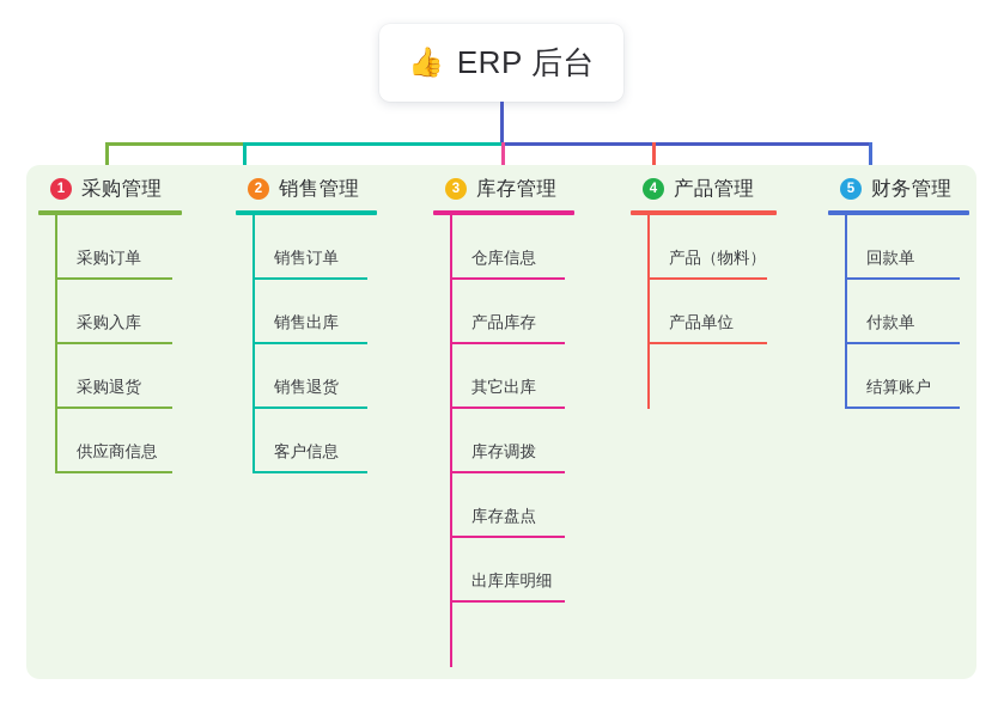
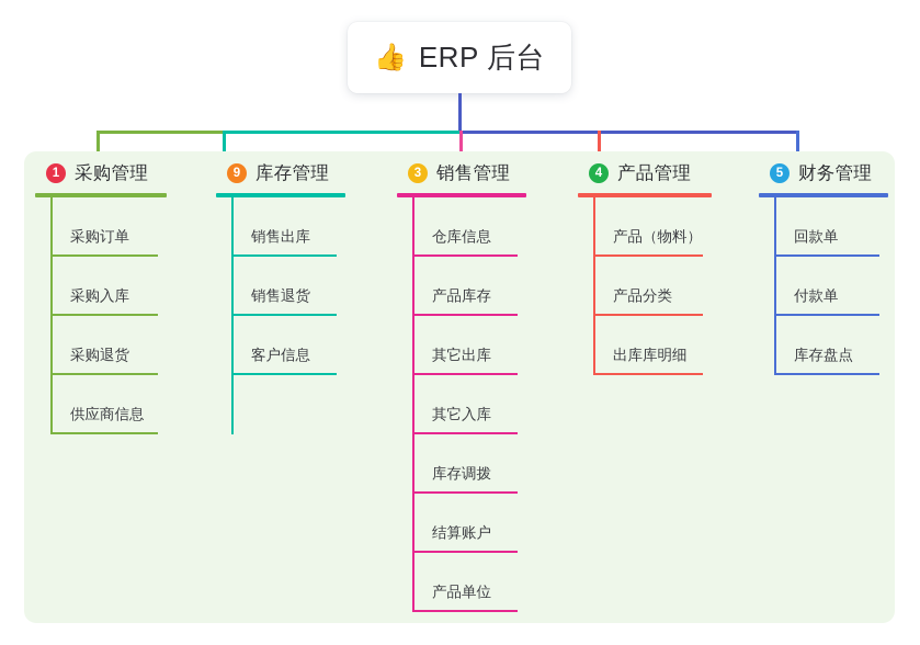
  👍
  ERP 后台
  1
  采购管理
  采购订单
  采购入库
  采购退货
  供应商信息
- 2
+ 9
- 销售管理
+ 库存管理
- 销售订单
  销售出库
  销售退货
  客户信息
  3
- 库存管理
+ 销售管理
  仓库信息
  产品库存
  其它出库
+ 其它入库
  库存调拨
- 库存盘点
+ 结算账户
- 出库库明细
+ 产品单位
  4
  产品管理
  产品（物料）
+ 产品分类
- 产品单位
+ 出库库明细
  5
  财务管理
  回款单
  付款单
- 结算账户
+ 库存盘点
